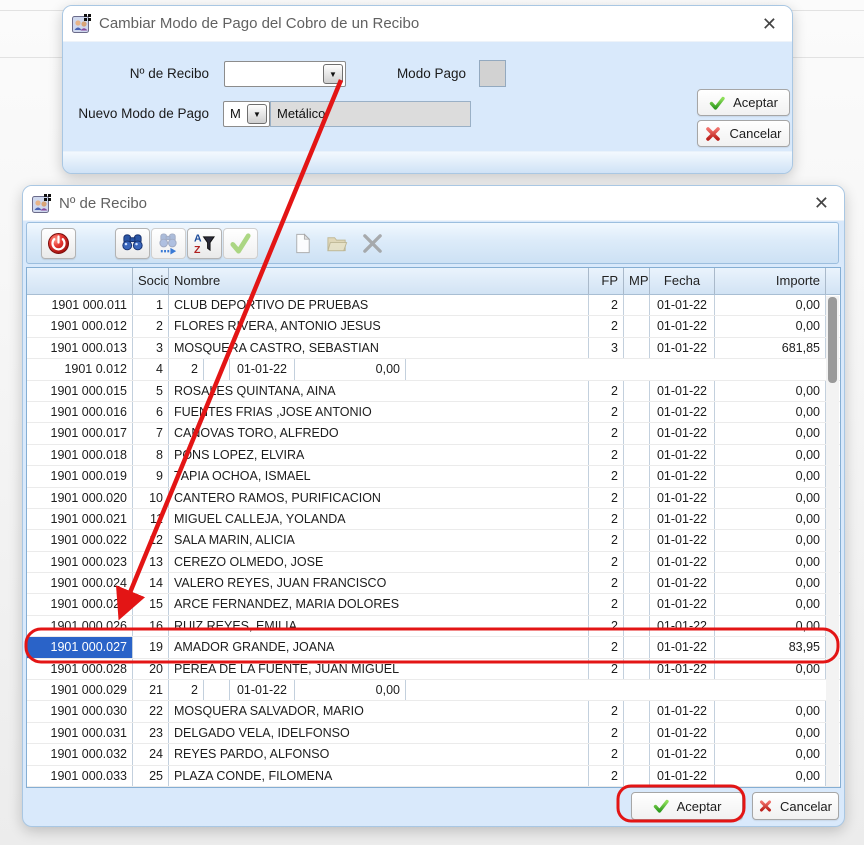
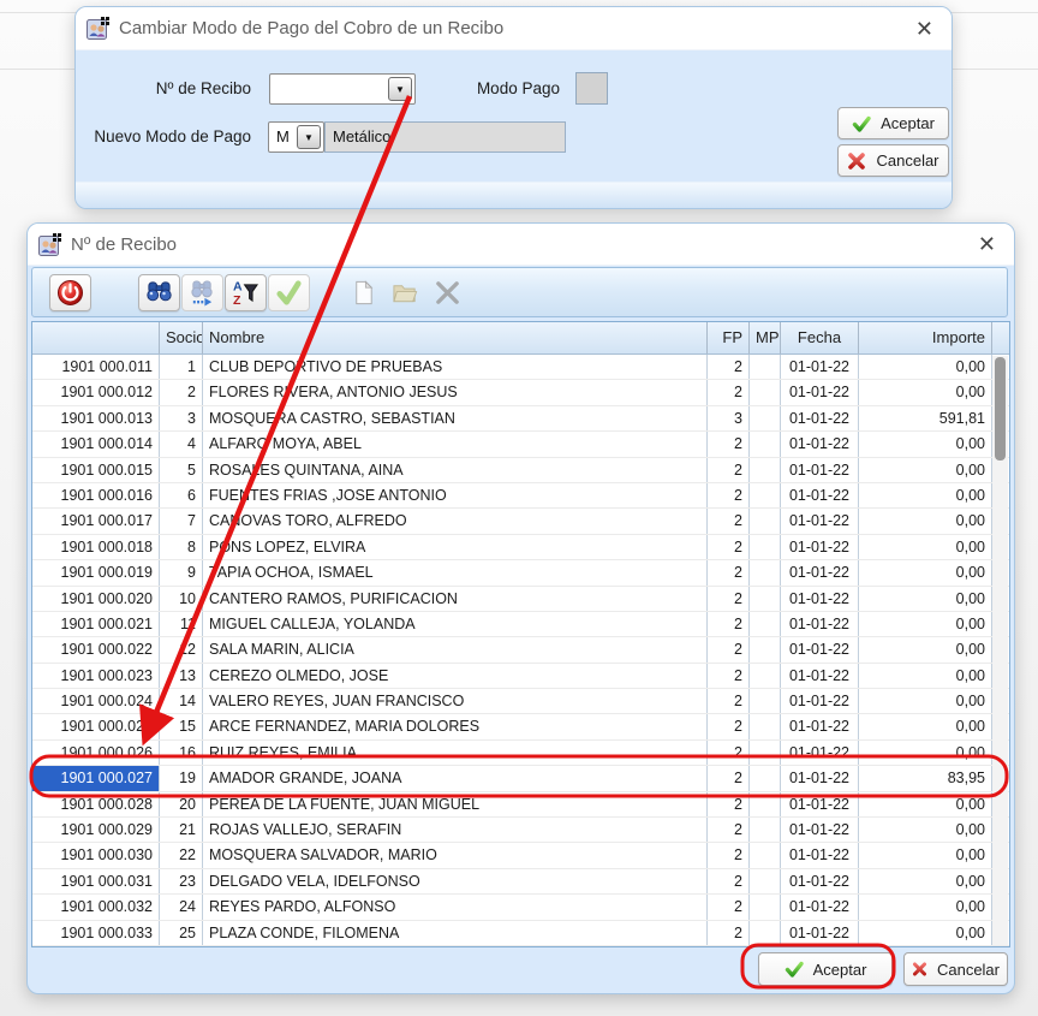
  Cambiar Modo de Pago del Cobro de un Recibo
  ✕
  Nº de Recibo
  ▼
  Modo Pago
  Nuevo Modo de Pago
  M
  ▼
  Metálico
  Aceptar
  Cancelar
  Nº de Recibo
  ✕
  A
  Z
  Socio
  Nombre
  FP
  MP
  Fecha
  Importe
  1901 000.011
  1
  CLUB DEPOTIVO DE PRUEBAS
  2
  01-01-22
  0,00
  1901 000.012
  2
  FLORES RVERA, ANTONIO JESUS
  2
  01-01-22
  0,00
  1901 000.013
  3
  MOSQUERA CASTRO, SEBASTIAN
  3
  01-01-22
- 681,85
+ 591,81
- 1901 0.012
+ 1901 000.014
  4
+ ALFARO MOYA, ABEL
  2
  01-01-22
  0,00
  1901 000.015
  5
  ROSAES QUINTANA, AINA
  2
  01-01-22
  0,00
  1901 000.016
  6
  FUETES FRIAS ,JOSE ANTONIO
  2
  01-01-22
  0,00
  1901 000.017
  7
  CAOVAS TORO, ALFREDO
  2
  01-01-22
  0,00
  1901 000.018
  8
  PNS LOPEZ, ELVIRA
  2
  01-01-22
  0,00
  1901 000.019
  9
  APIA OCHOA, ISMAEL
  2
  01-01-22
  0,00
  1901 000.020
  10
  CANTERO RAMOS, PURIFICACION
  2
  01-01-22
  0,00
  1901 000.021
  MIGUEL CALLEJA, YOLANDA
  2
  01-01-22
  0,00
  1901 000.022
  SALA MARIN, ALICIA
  2
  01-01-22
  0,00
  1901 000.023
  13
  CEREZO OLMEDO, JOSE
  2
  01-01-22
  0,00
  1901 000.024
  14
  VALERO REYES, JUAN FRANCISCO
  2
  01-01-22
  0,00
  1901 000.02
  15
  ARCE FERNANDEZ, MARIA DOLORES
  2
  01-01-22
  0,00
  1901 000.026
  16
  RUIZ REYES, EMILIA
  2
  01-01-22
  0,00
  1901 000.027
  19
  AMADOR GRANDE, JOANA
  2
  01-01-22
  83,95
  1901 000.028
  20
  PEREA DE LA FUENTE, JUAN MIGUEL
  2
  01-01-22
  0,00
  1901 000.029
  21
+ ROJAS VALLEJO, SERAFIN
  2
  01-01-22
  0,00
  1901 000.030
  22
  MOSQUERA SALVADOR, MARIO
  2
  01-01-22
  0,00
  1901 000.031
  23
  DELGADO VELA, IDELFONSO
  2
  01-01-22
  0,00
  1901 000.032
  24
  REYES PARDO, ALFONSO
  2
  01-01-22
  0,00
  1901 000.033
  25
  PLAZA CONDE, FILOMENA
  2
  01-01-22
  0,00
  Aceptar
  Cancelar
